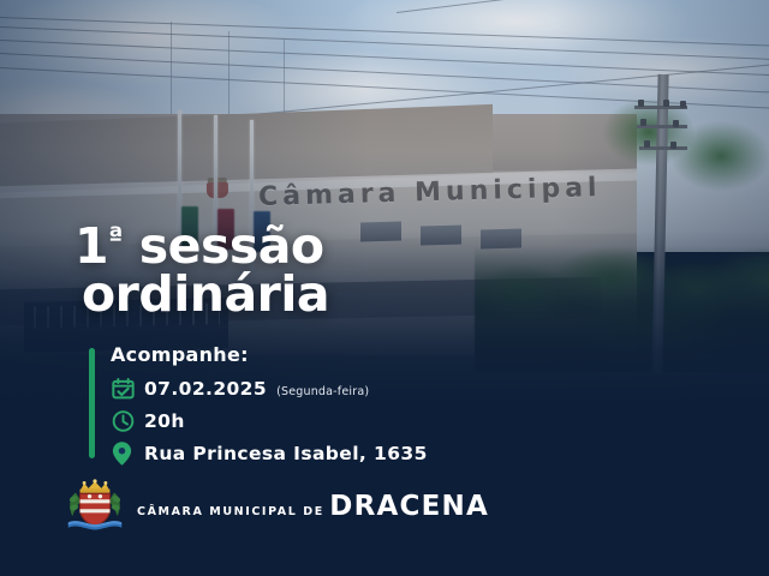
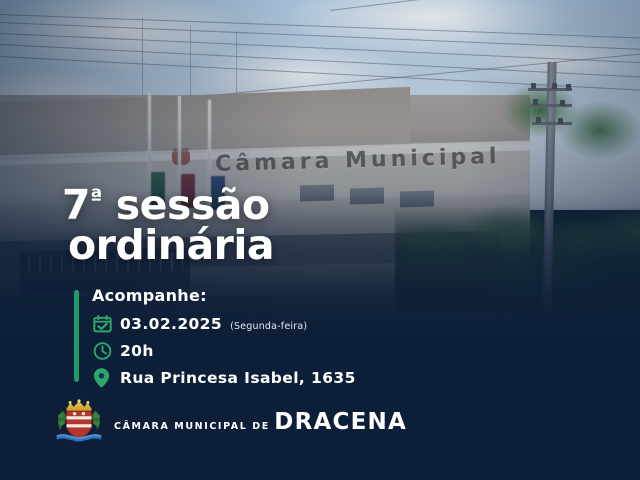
- 1ª sessão
+ 7ª sessão
  ordinária
  Acompanhe:
- 07.02.2025
+ 03.02.2025
  (Segunda-feira)
  20h
  Rua Princesa Isabel, 1635
  CÂMARA MUNICIPAL DE DRACENA
